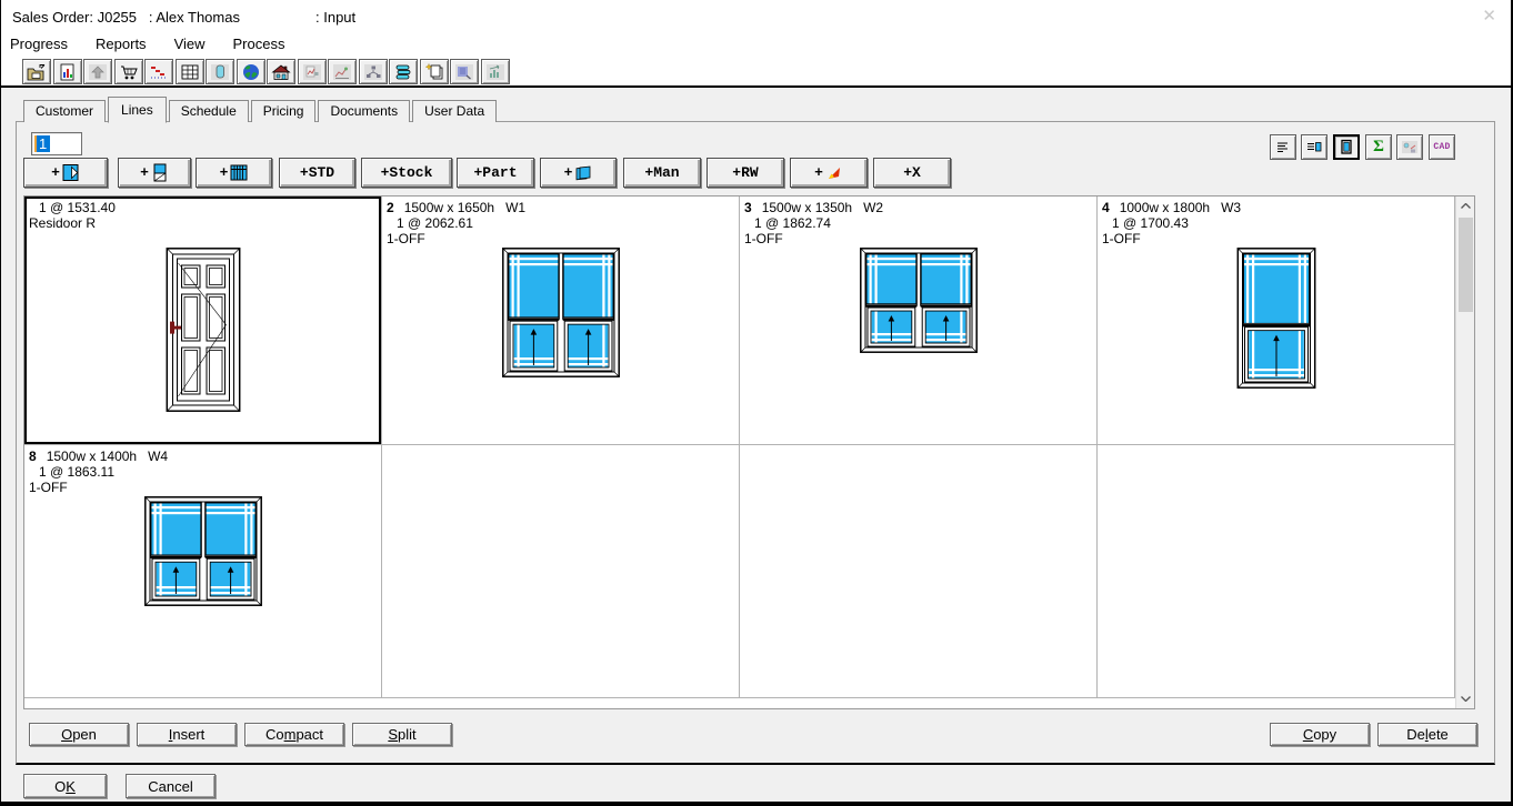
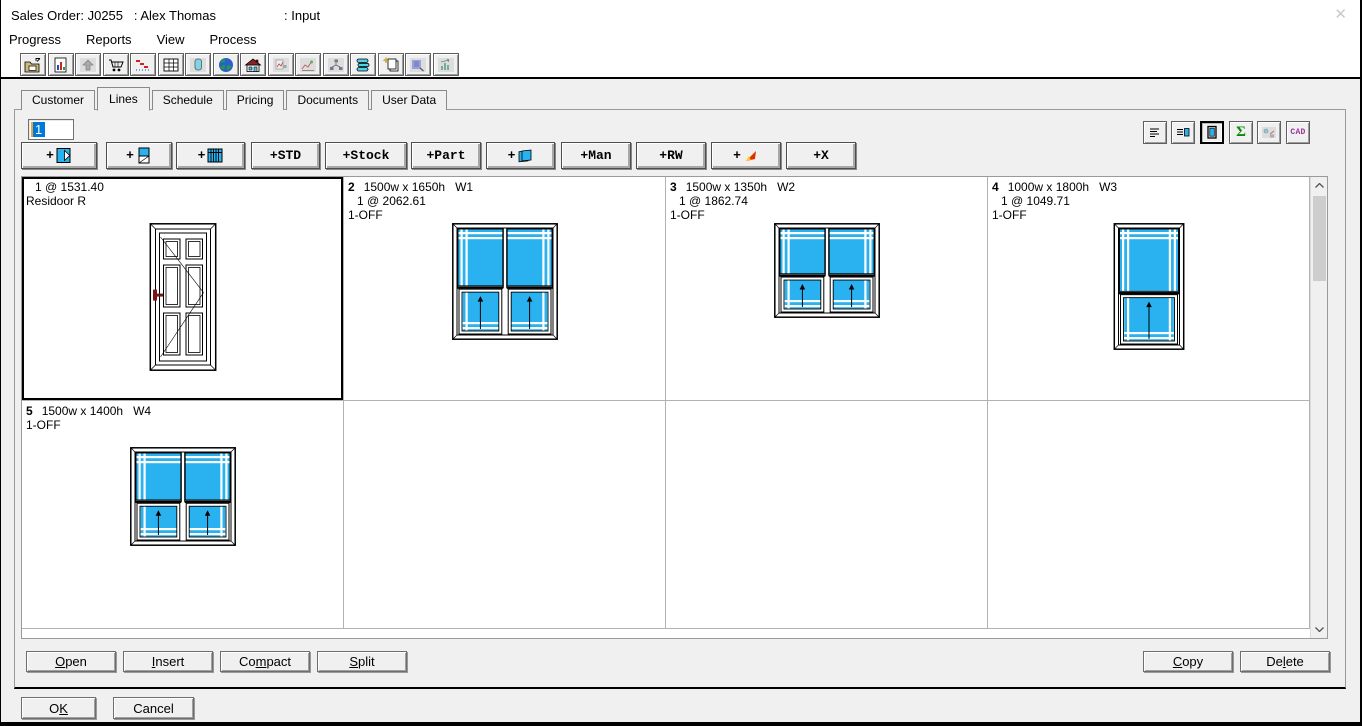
  Sales Order: J0255 : Alex Thomas
  : Input
  ✕
  Progress
  Reports
  View
  Process
  Customer
  Lines
  Schedule
  Pricing
  Documents
  User Data
  1
  +
  +
  +
  +STD
  +Stock
  +Part
  +
  +Man
  +RW
  +
  +X
  Σ
  CAD
  1 @ 1531.40
  Residoor R
  2 1500w x 1650h W1
  1 @ 2062.61
  1-OFF
  3 1500w x 1350h W2
  1 @ 1862.74
  1-OFF
  4 1000w x 1800h W3
- 1 @ 1700.43
+ 1 @ 1049.71
  1-OFF
- 8 1500w x 1400h W4
+ 5 1500w x 1400h W4
- 1 @ 1863.11
  1-OFF
  Open
  Insert
  Compact
  Split
  Copy
  Delete
  OK
  Cancel
